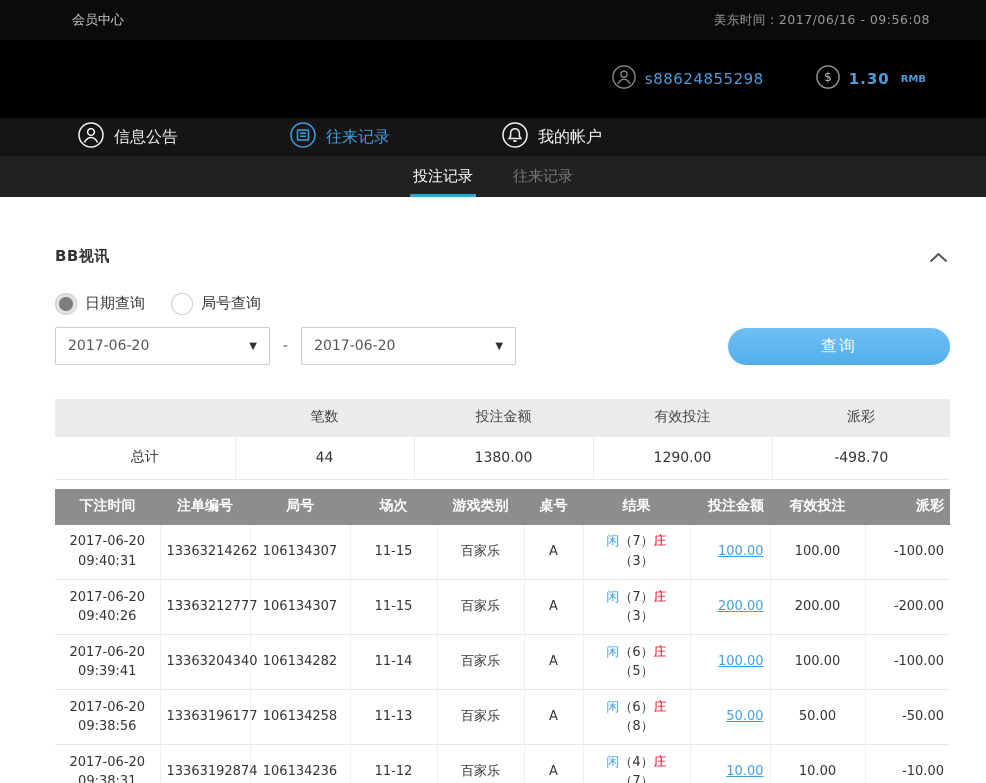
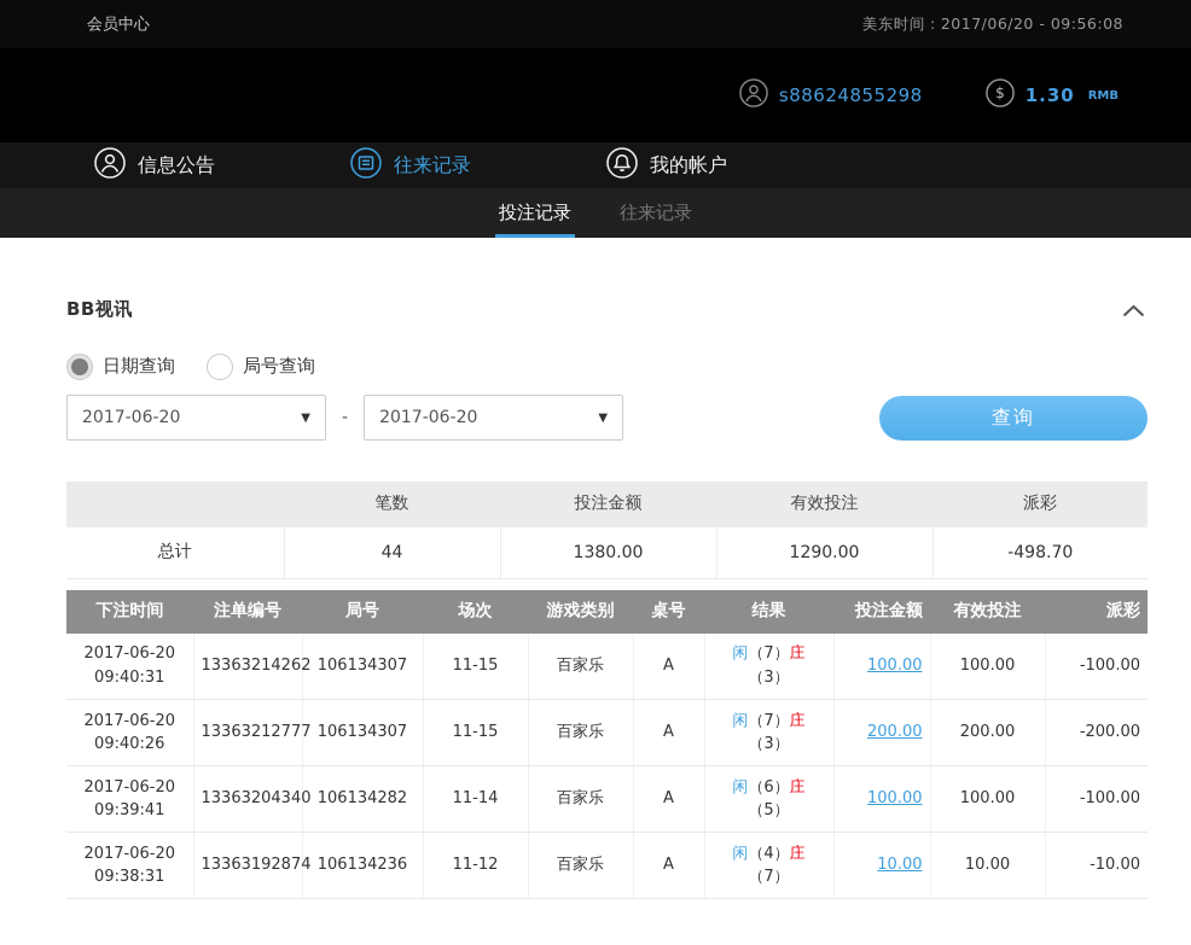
  会员中心
- 美东时间：2017/06/16 - 09:56:08
+ 美东时间：2017/06/20 - 09:56:08
  s88624855298
  $
  1.30
  RMB
  信息公告
  往来记录
  我的帐户
  投注记录
  往来记录
  BB视讯
  日期查询
  局号查询
  2017-06-20
  ▼
  -
  2017-06-20
  ▼
  查询
  	笔数	投注金额	有效投注	派彩
  总计	44	1380.00	1290.00	-498.70
  下注时间	注单编号	局号	场次	游戏类别	桌号	结果	投注金额	有效投注	派彩
  2017-06-20 09:40:31	13363214262	106134307	11-15	百家乐	A	闲（7）庄（3）	100.00	100.00	-100.00
  2017-06-20 09:40:26	13363212777	106134307	11-15	百家乐	A	闲（7）庄（3）	200.00	200.00	-200.00
  2017-06-20 09:39:41	13363204340	106134282	11-14	百家乐	A	闲（6）庄（5）	100.00	100.00	-100.00
- 2017-06-20 09:38:56	13363196177	106134258	11-13	百家乐	A	闲（6）庄（8）	50.00	50.00	-50.00
  2017-06-20 09:38:31	13363192874	106134236	11-12	百家乐	A	闲（4）庄（7）	10.00	10.00	-10.00
